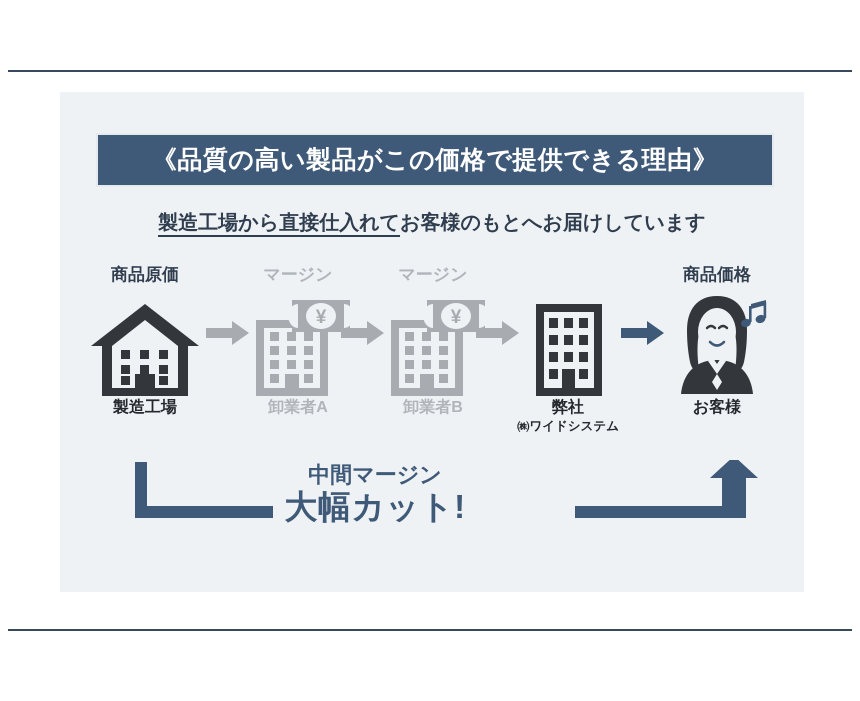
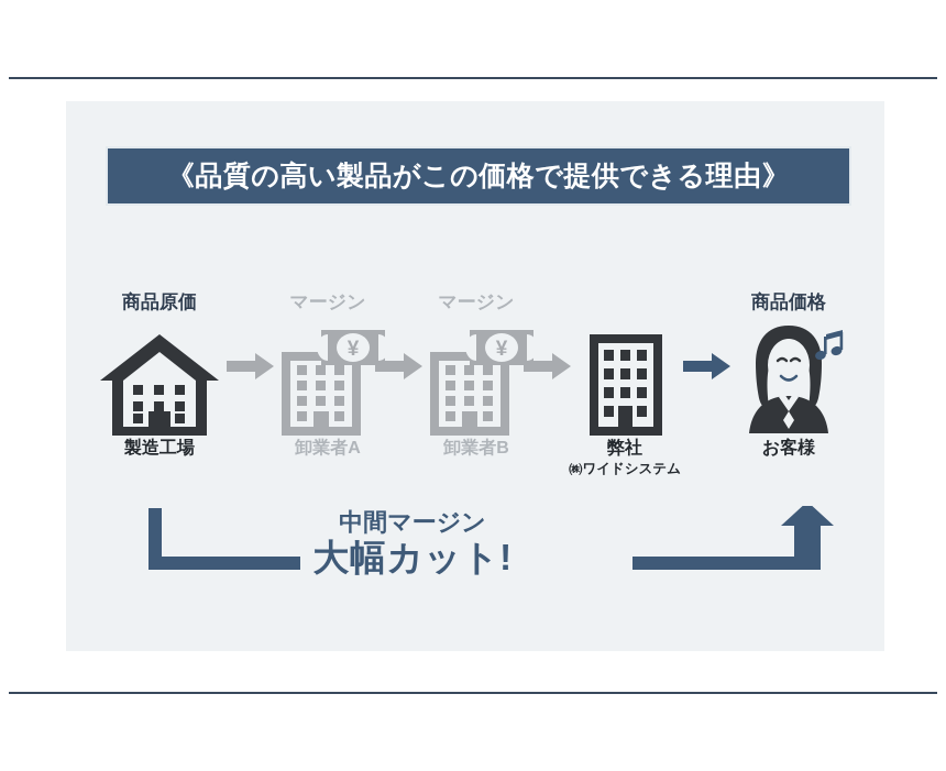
  《品質の高い製品がこの価格で提供できる理由》
- 製造工場から直接仕入れてお客様のもとへお届けしています
  商品原価
  製造工場
  マージン
  ¥
  卸業者A
  マージン
  ¥
  卸業者B
  弊社
  ㈱ワイドシステム
  商品価格
  お客様
  中間マージン
  大幅カット!
